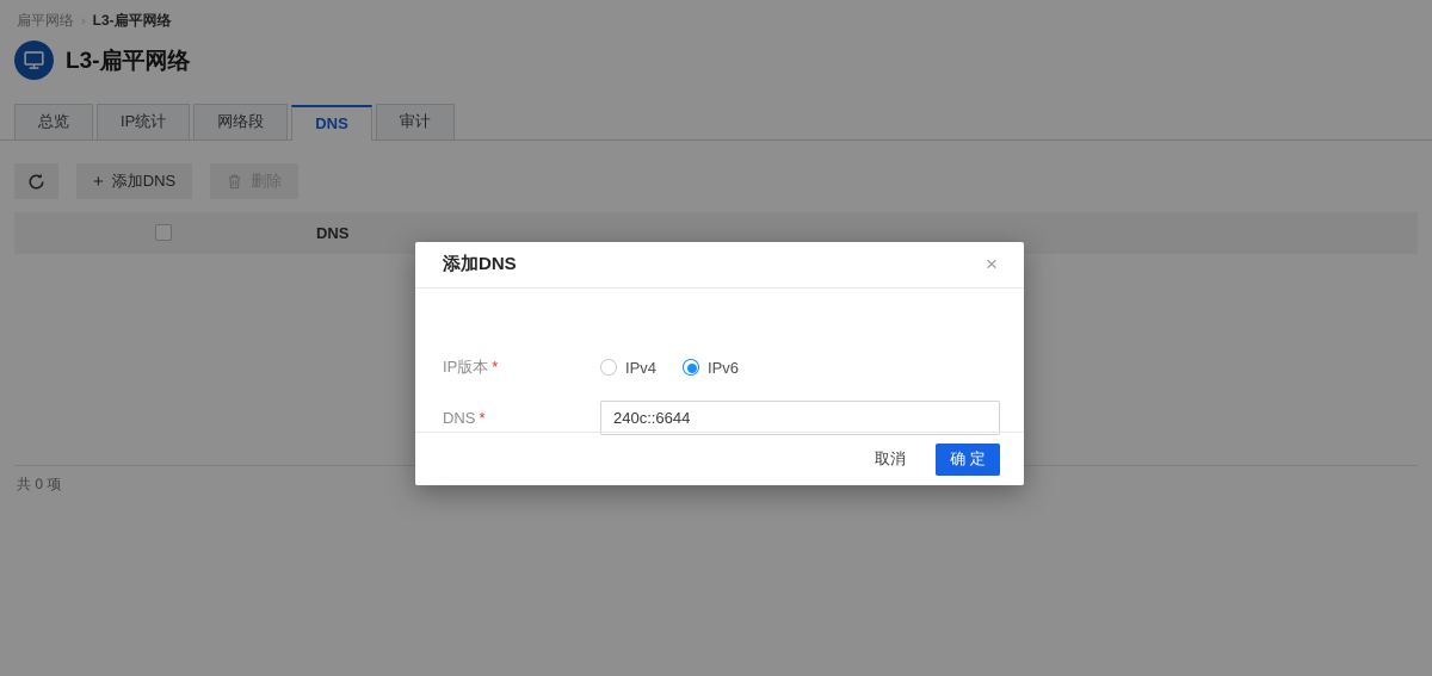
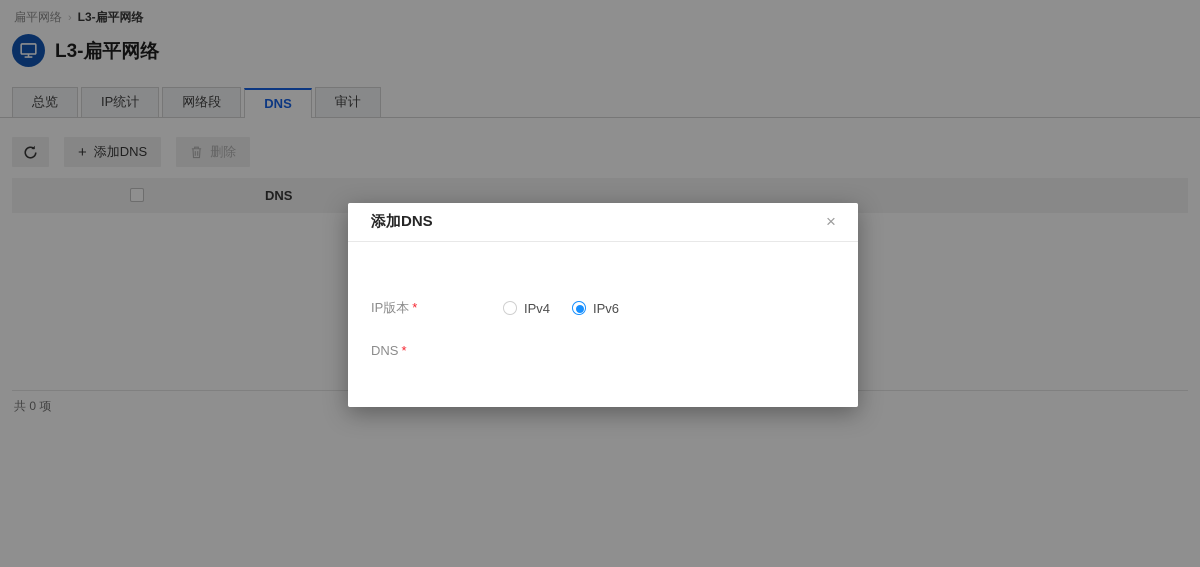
  扁平网络 › L3-扁平网络
  L3-扁平网络
  总览
  IP统计
  网络段
  DNS
  审计
  +
  添加DNS
  删除
  DNS
  共 0 项
  添加DNS
  ×
  IP版本 *
  IPv4
  IPv6
  DNS *
- 240c::6644
- 取消
- 确 定
